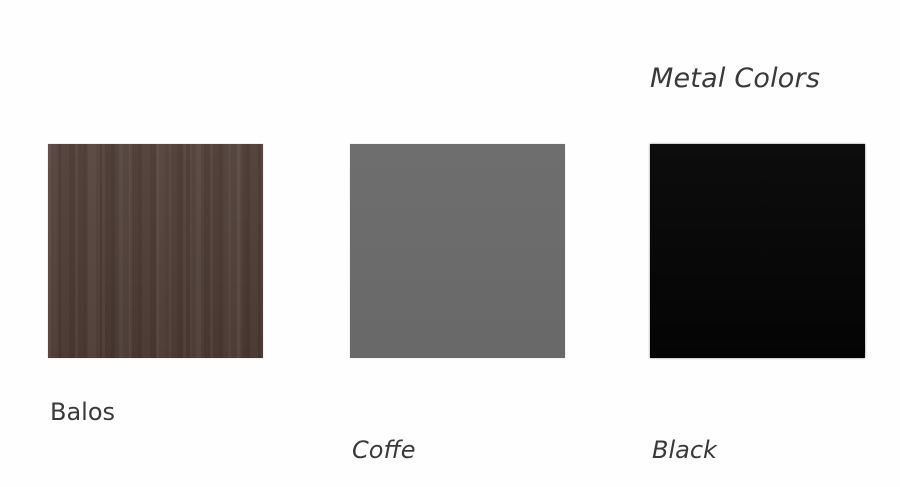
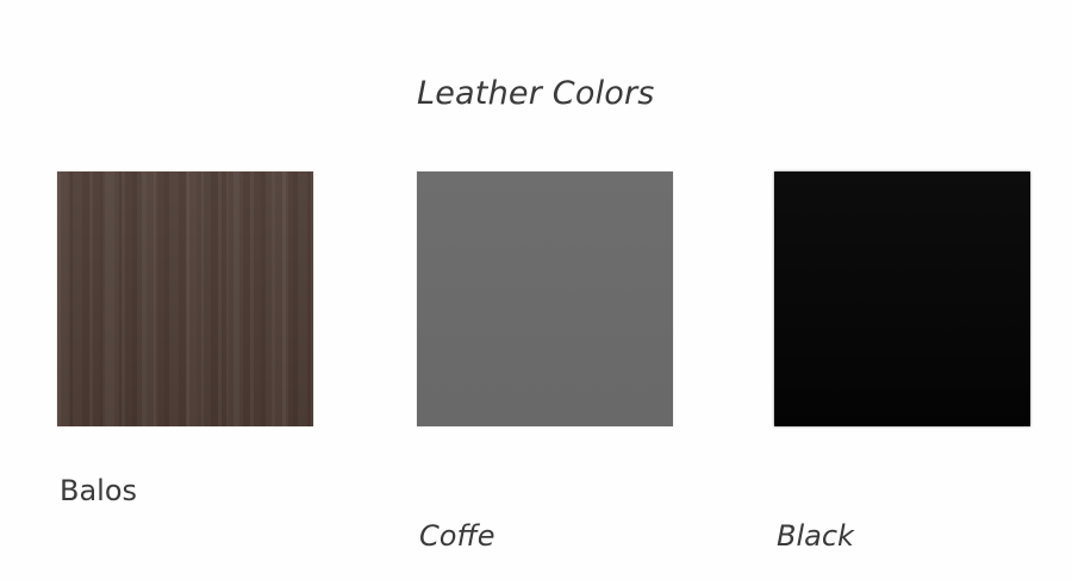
  Balos
+ Leather Colors
  Coffe
- Metal Colors
  Black
